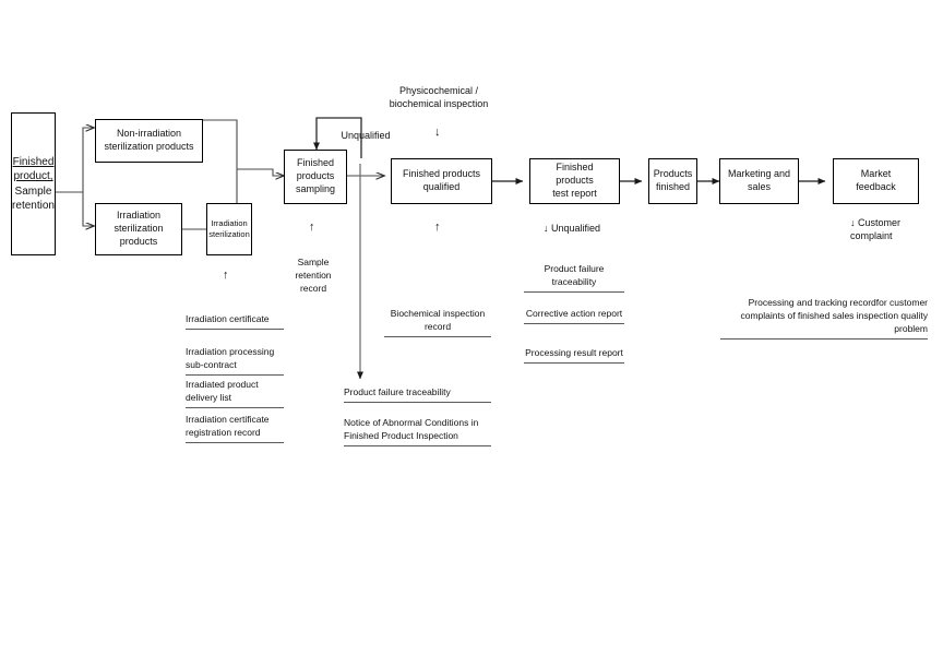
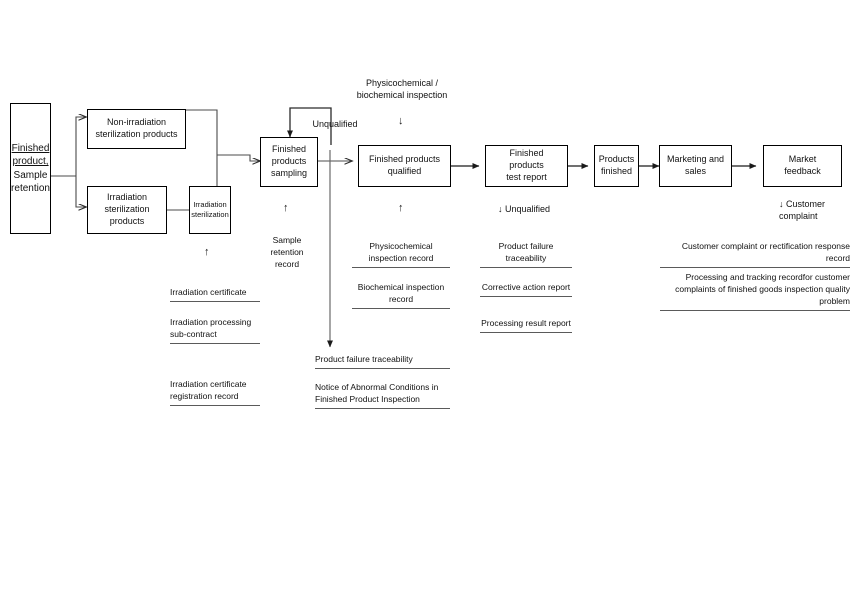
  Finished
  product,
  Sample
  retention
  Non-irradiation
  sterilization products
  Irradiation
  sterilization
  products
  Irradiation
  sterilization
  Finished
  products
  sampling
  Finished products
  qualified
  Finished products
  test report
  Products
  finished
  Marketing and
  sales
  Market feedback
  Unqualified
  Physicochemical /
  biochemical inspection
  ↓
  ↑
  ↑
  ↑
  ↓ Unqualified
  ↓ Customer
  complaint
  Irradiation certificate
  Irradiation processing sub-contract
- Irradiated product delivery list
  Irradiation certificate registration record
  Sample
  retention
  record
  Product failure traceability
  Notice of Abnormal Conditions in Finished Product Inspection
+ Physicochemical inspection record
  Biochemical inspection record
  Product failure traceability
  Corrective action report
  Processing result report
+ Customer complaint or rectification response record
- Processing and tracking recordfor customer complaints of finished sales inspection quality problem
+ Processing and tracking recordfor customer complaints of finished goods inspection quality problem
